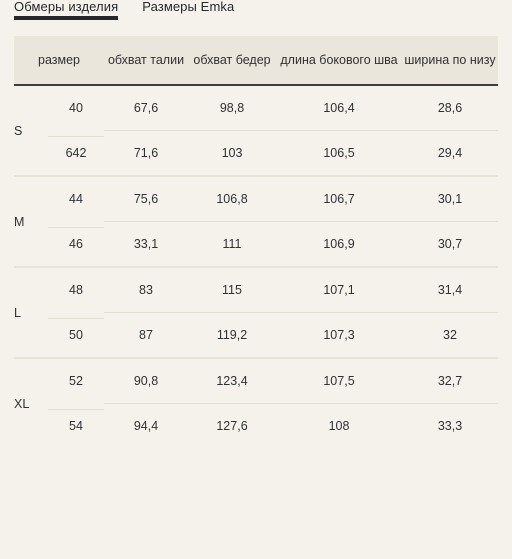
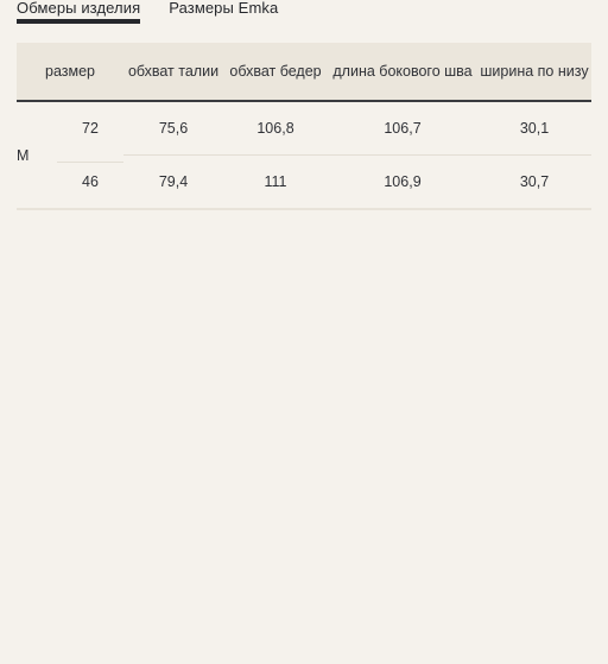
  Обмеры изделия
  Размеры Emka
  размер	обхват талии	обхват бедер	длина бокового шва	ширина по низу
- 40	67,6	98,8	106,4	28,6
- S642	71,6	103	106,5	29,4
- 44	75,6	106,8	106,7	30,1
+ 72	75,6	106,8	106,7	30,1
- M46	33,1	111	106,9	30,7
+ M46	79,4	111	106,9	30,7
- 48	83	115	107,1	31,4
- L50	87	119,2	107,3	32
- 52	90,8	123,4	107,5	32,7
- XL54	94,4	127,6	108	33,3
